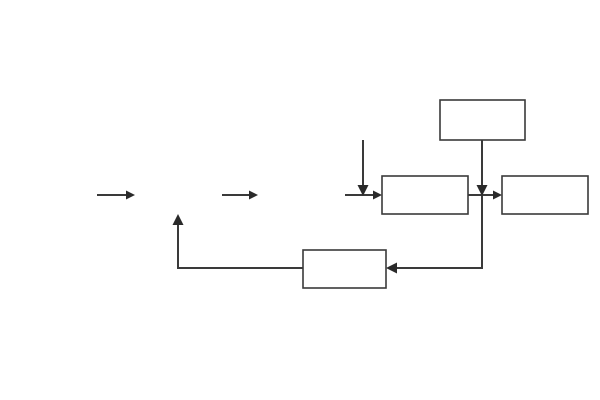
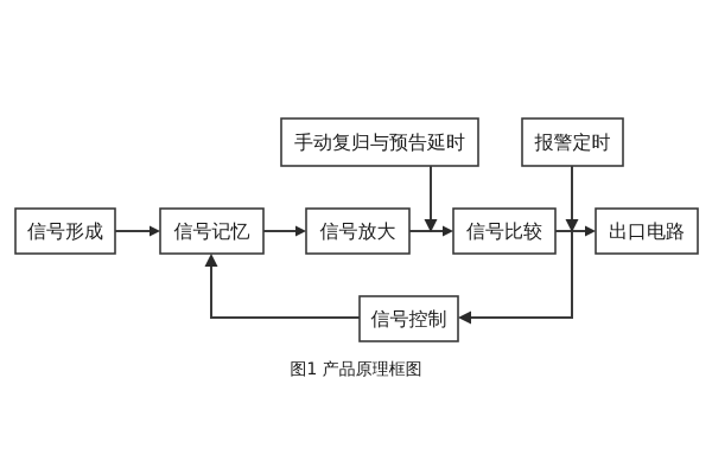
+ 信号形成
+ 信号记忆
+ 信号放大
+ 信号比较
+ 出口电路
+ 手动复归与预告延时
+ 报警定时
+ 信号控制
+ 图1 产品原理框图
